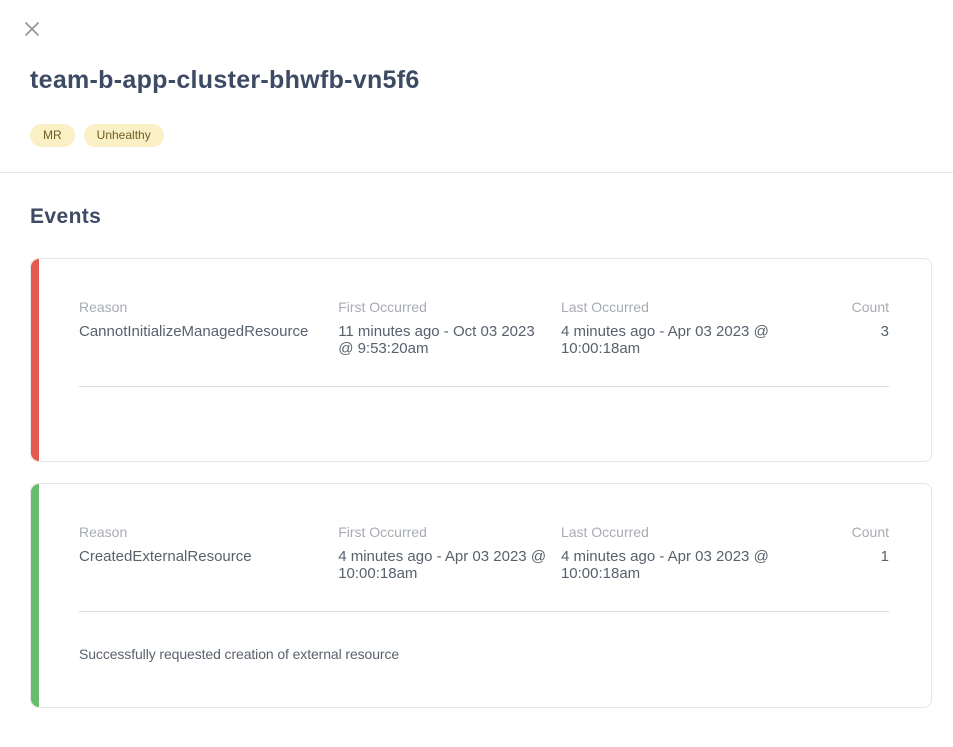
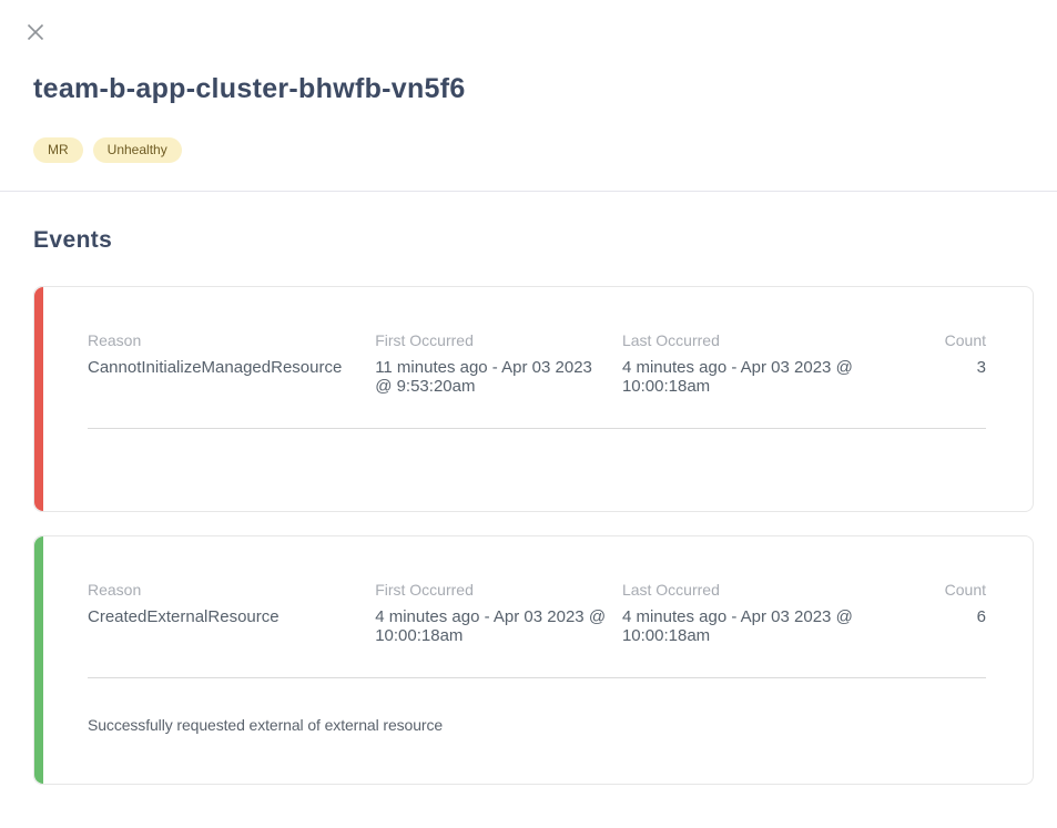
  team-b-app-cluster-bhwfb-vn5f6
  MR
  Unhealthy
  Events
  Reason	First Occurred	Last Occurred	Count
- CannotInitializeManagedResource	11 minutes ago - Oct 03 2023 @ 9:53:20am	4 minutes ago - Apr 03 2023 @ 10:00:18am	3
+ CannotInitializeManagedResource	11 minutes ago - Apr 03 2023 @ 9:53:20am	4 minutes ago - Apr 03 2023 @ 10:00:18am	3
  Reason	First Occurred	Last Occurred	Count
- CreatedExternalResource	4 minutes ago - Apr 03 2023 @ 10:00:18am	4 minutes ago - Apr 03 2023 @ 10:00:18am	1
+ CreatedExternalResource	4 minutes ago - Apr 03 2023 @ 10:00:18am	4 minutes ago - Apr 03 2023 @ 10:00:18am	6
- Successfully requested creation of external resource
+ Successfully requested external of external resource
